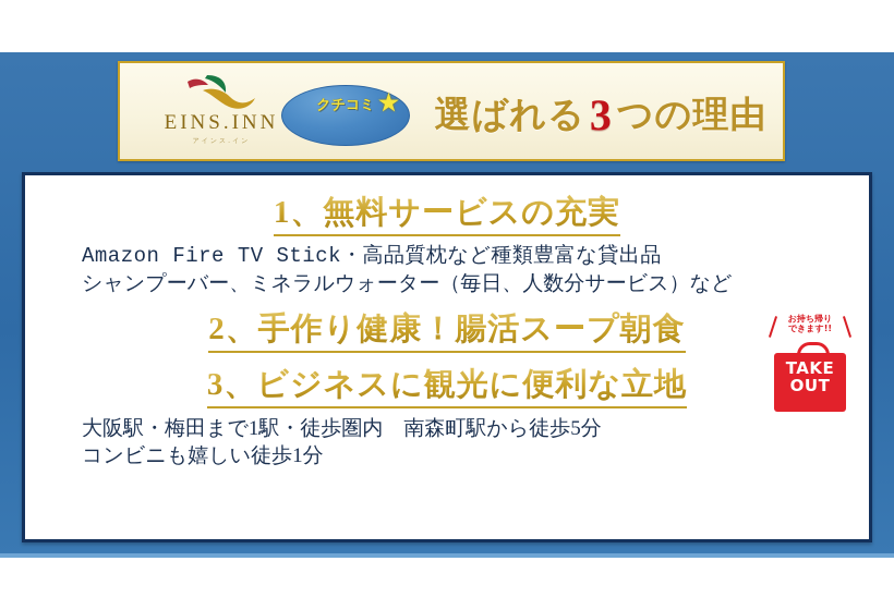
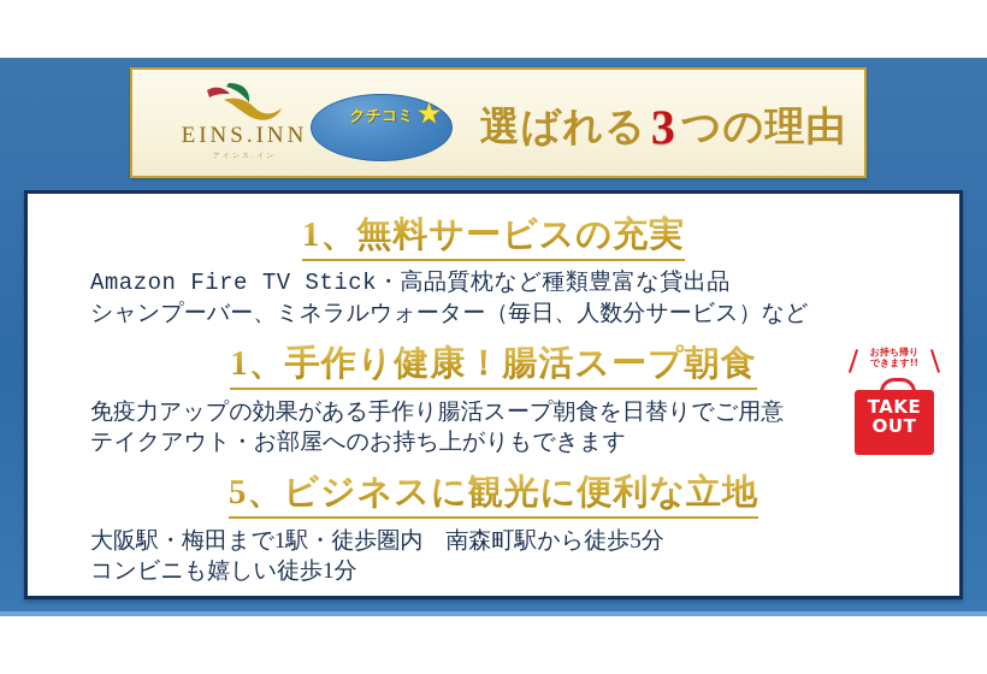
  EINS.INN
  クチコミ
  ★
  選ばれる
  3
  つの理由
  1、無料サービスの充実
  Amazon Fire TV Stick・高品質枕など種類豊富な貸出品
  シャンプーバー、ミネラルウォーター（毎日、人数分サービス）など
- 2、手作り健康！腸活スープ朝食
+ 1、手作り健康！腸活スープ朝食
+ 免疫力アップの効果がある手作り腸活スープ朝食を日替りでご用意
+ テイクアウト・お部屋へのお持ち上がりもできます
- 3、ビジネスに観光に便利な立地
+ 5、ビジネスに観光に便利な立地
  大阪駅・梅田まで1駅・徒歩圏内 南森町駅から徒歩5分
  コンビニも嬉しい徒歩1分
  お持ち帰り
  できます!!
  TAKE
  OUT
